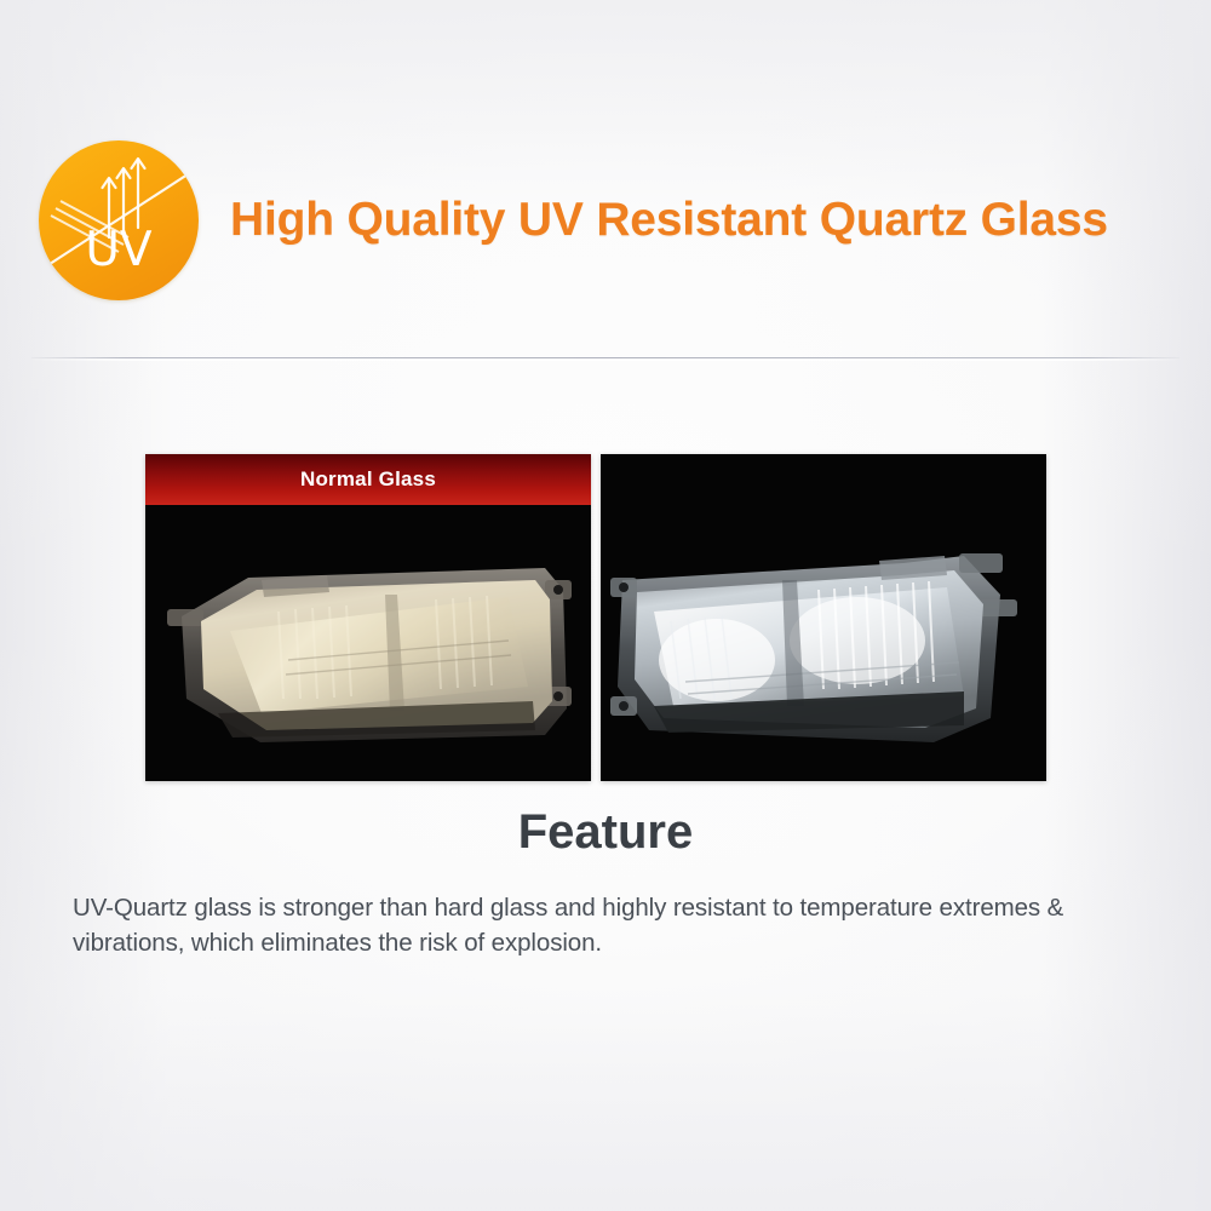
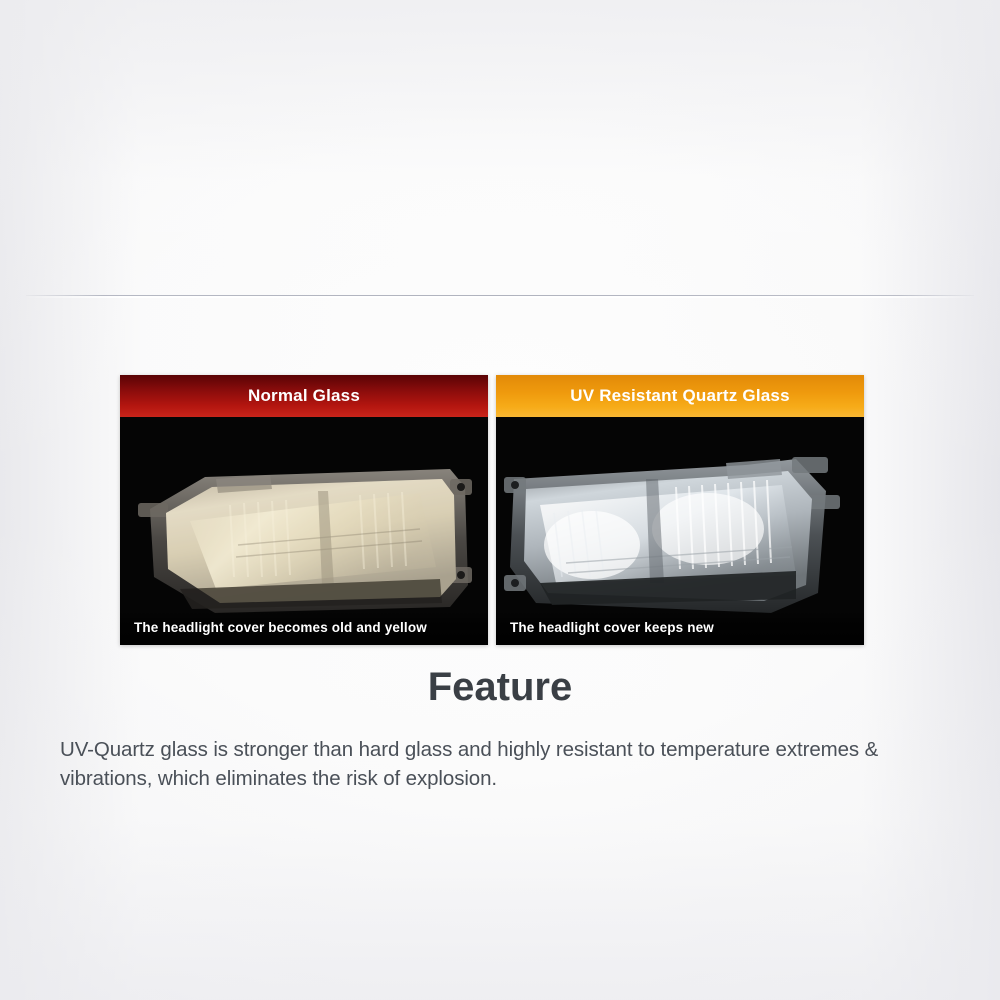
- UV
- High Quality UV Resistant Quartz Glass
  Normal Glass
+ The headlight cover becomes old and yellow
+ UV Resistant Quartz Glass
+ The headlight cover keeps new
  Feature
  UV-Quartz glass is stronger than hard glass and highly resistant to temperature extremes & vibrations, which eliminates the risk of explosion.
